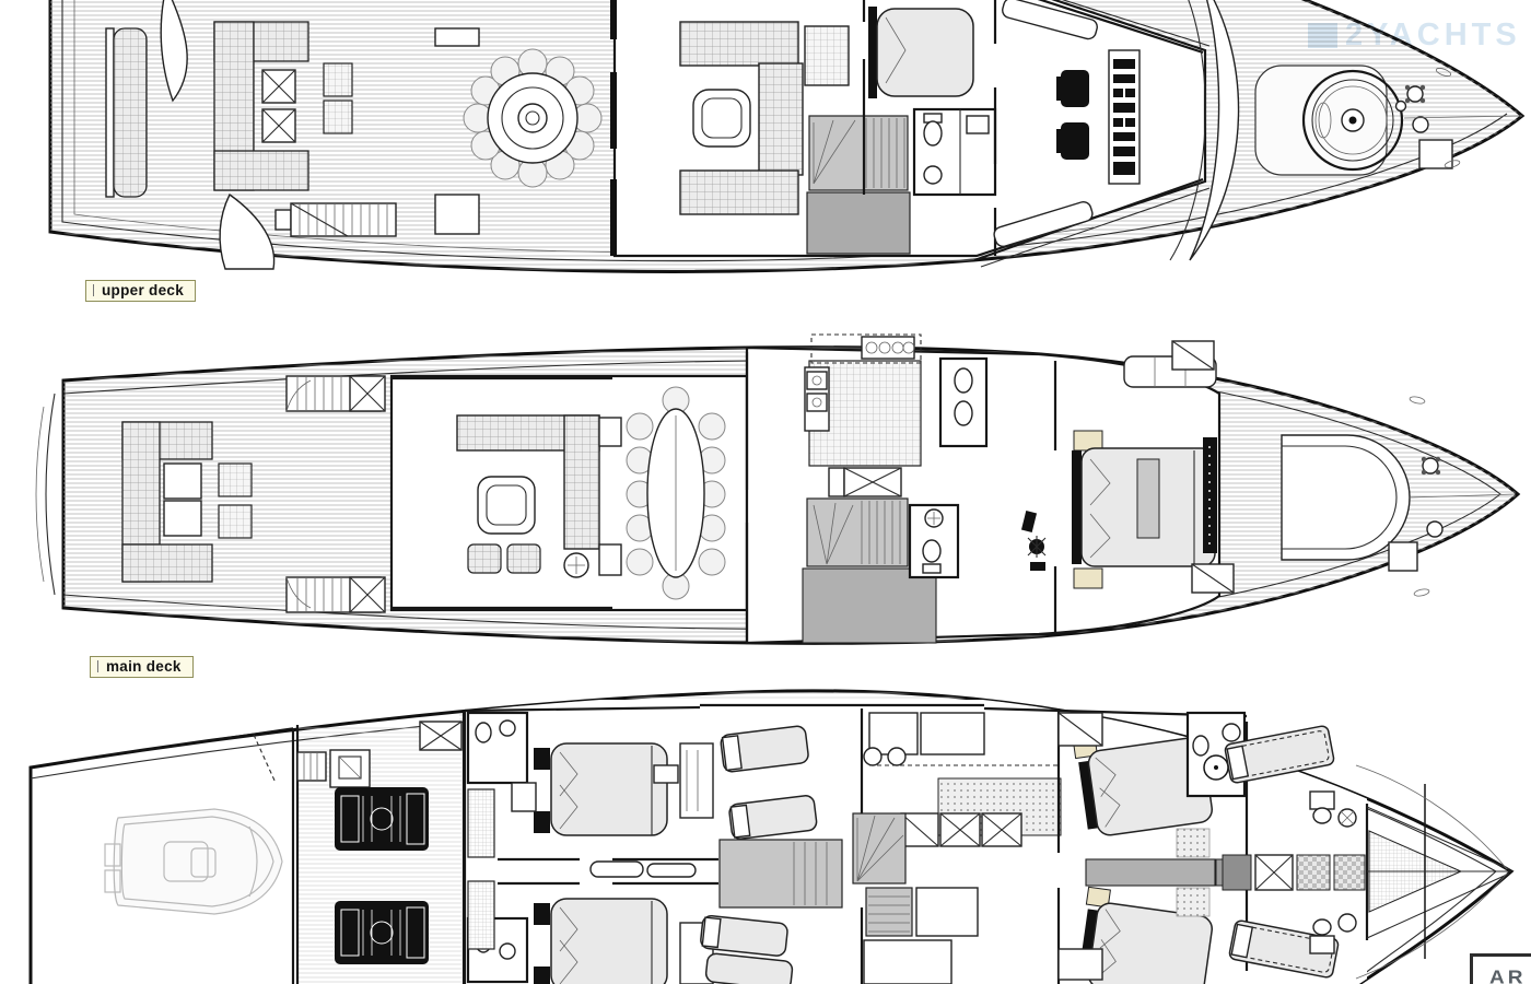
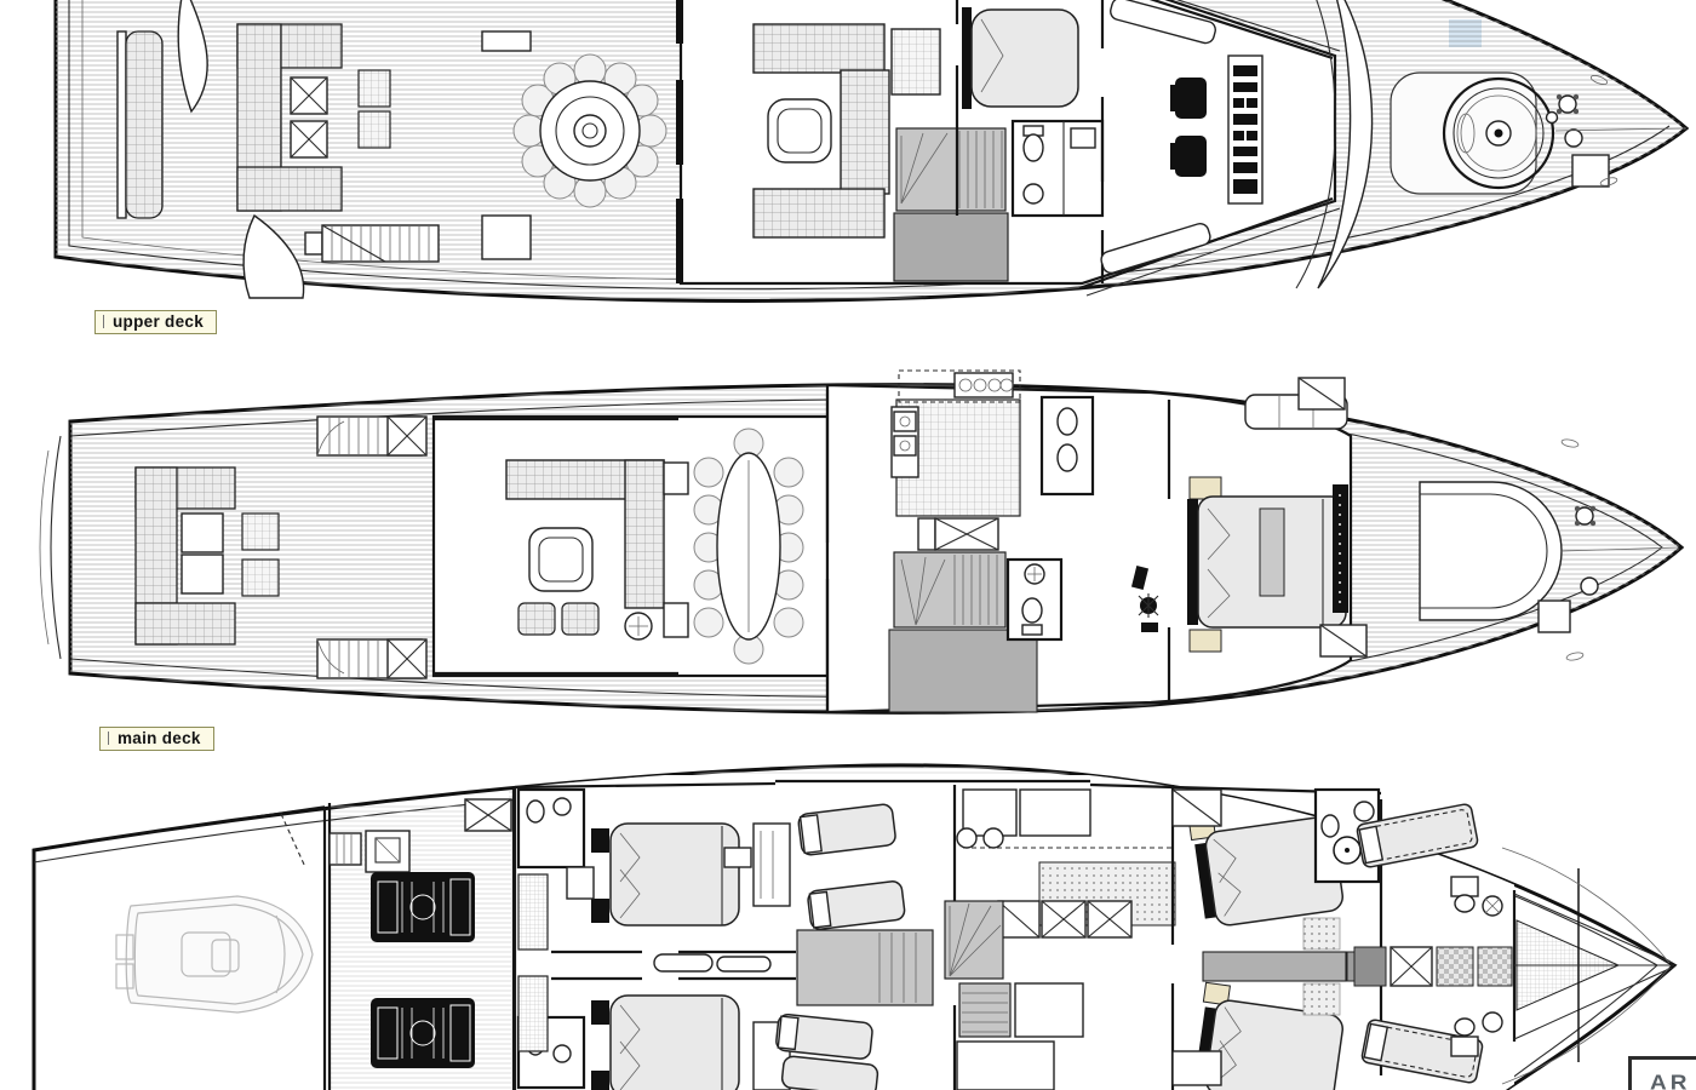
- 2YACHTS
  upper deck
  main deck
  AR
